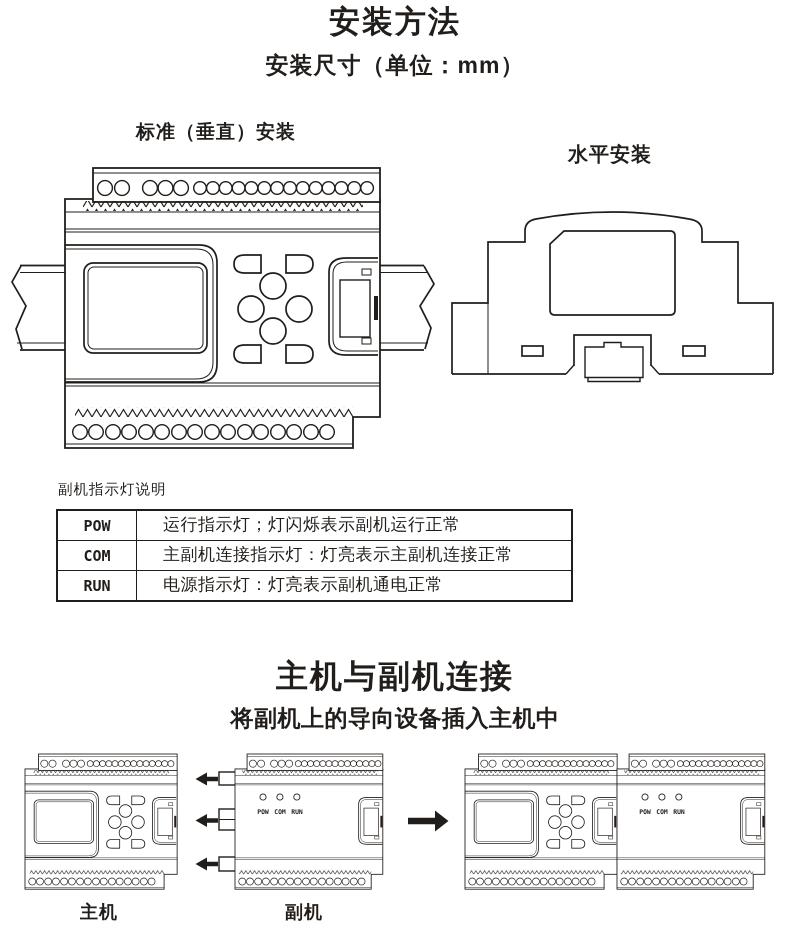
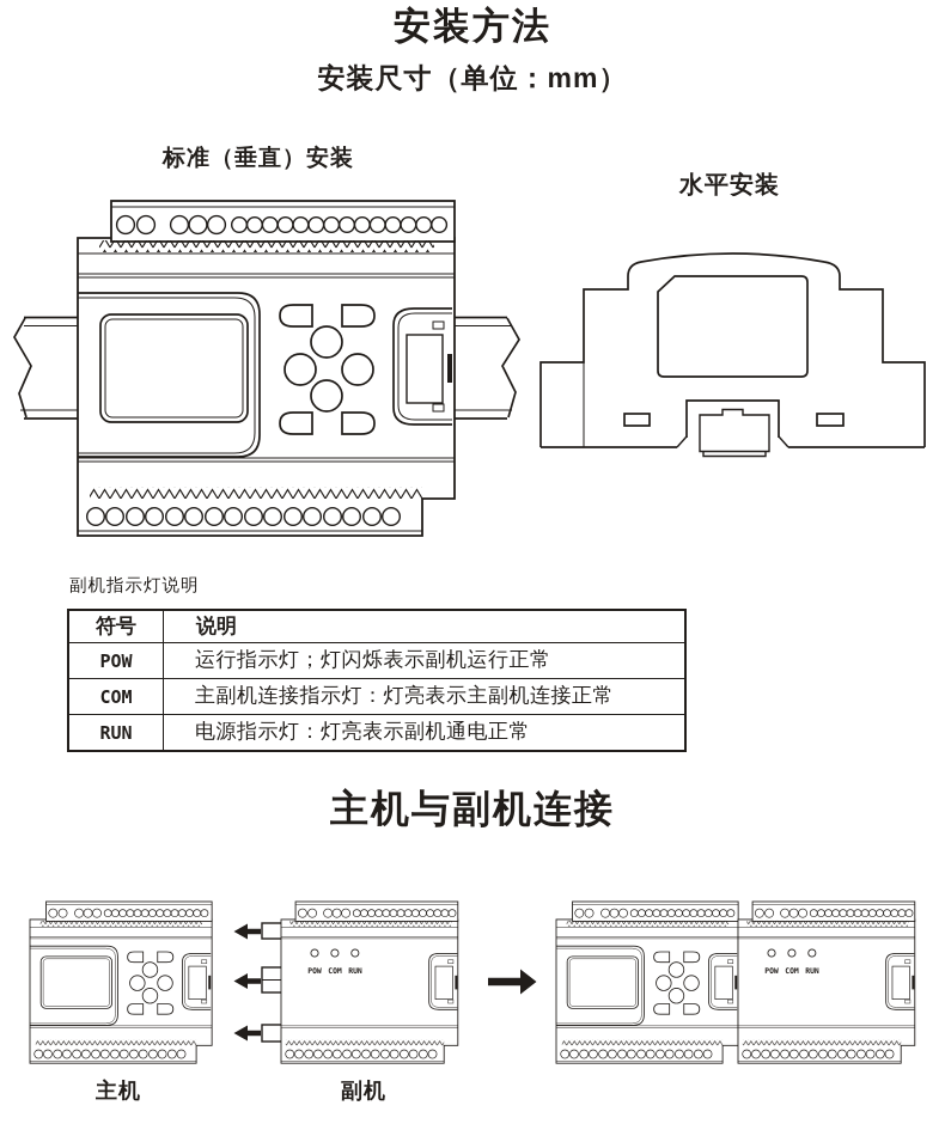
  POW
  COM
  RUN
  POW
  COM
  RUN
  安装方法
  安装尺寸（单位：mm）
  标准（垂直）安装
  水平安装
  副机指示灯说明
+ 符号	说明
  POW	运行指示灯；灯闪烁表示副机运行正常
  COM	主副机连接指示灯：灯亮表示主副机连接正常
  RUN	电源指示灯：灯亮表示副机通电正常
  主机与副机连接
- 将副机上的导向设备插入主机中
  主机
  副机
